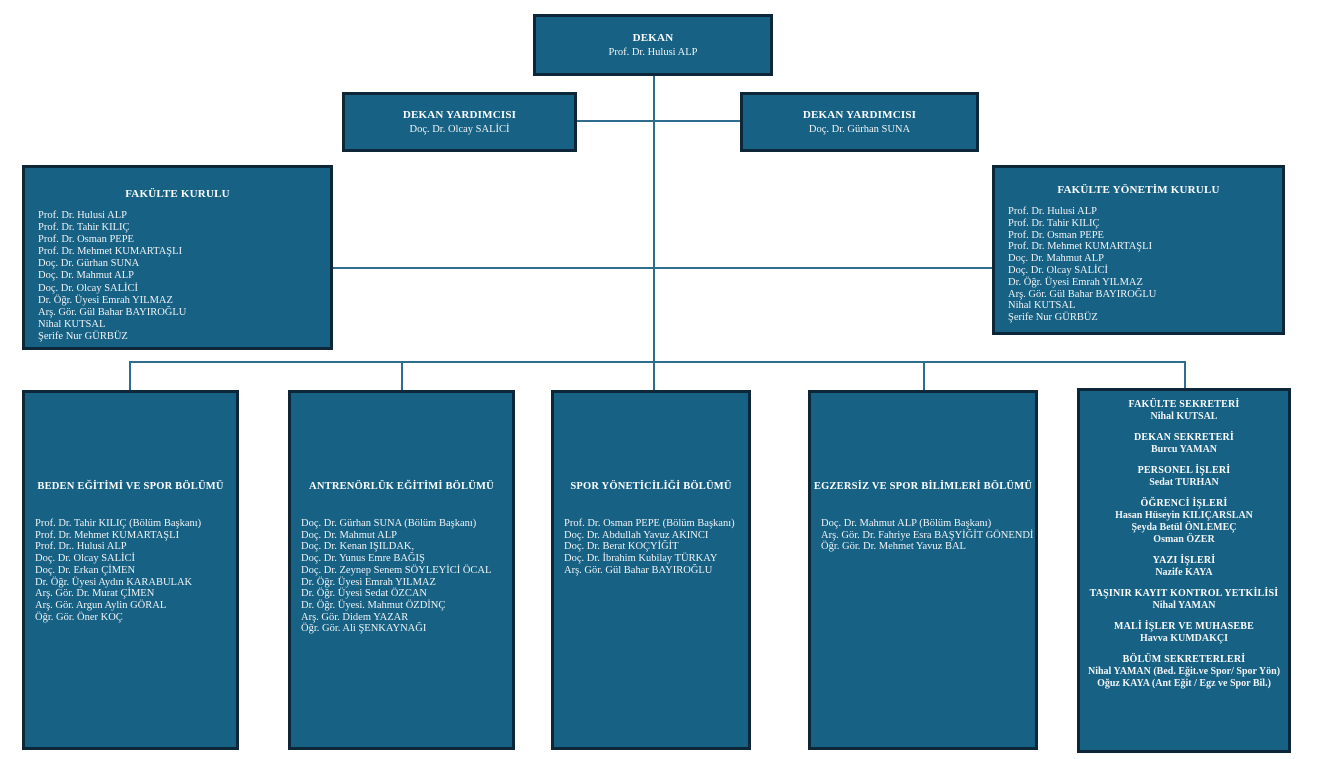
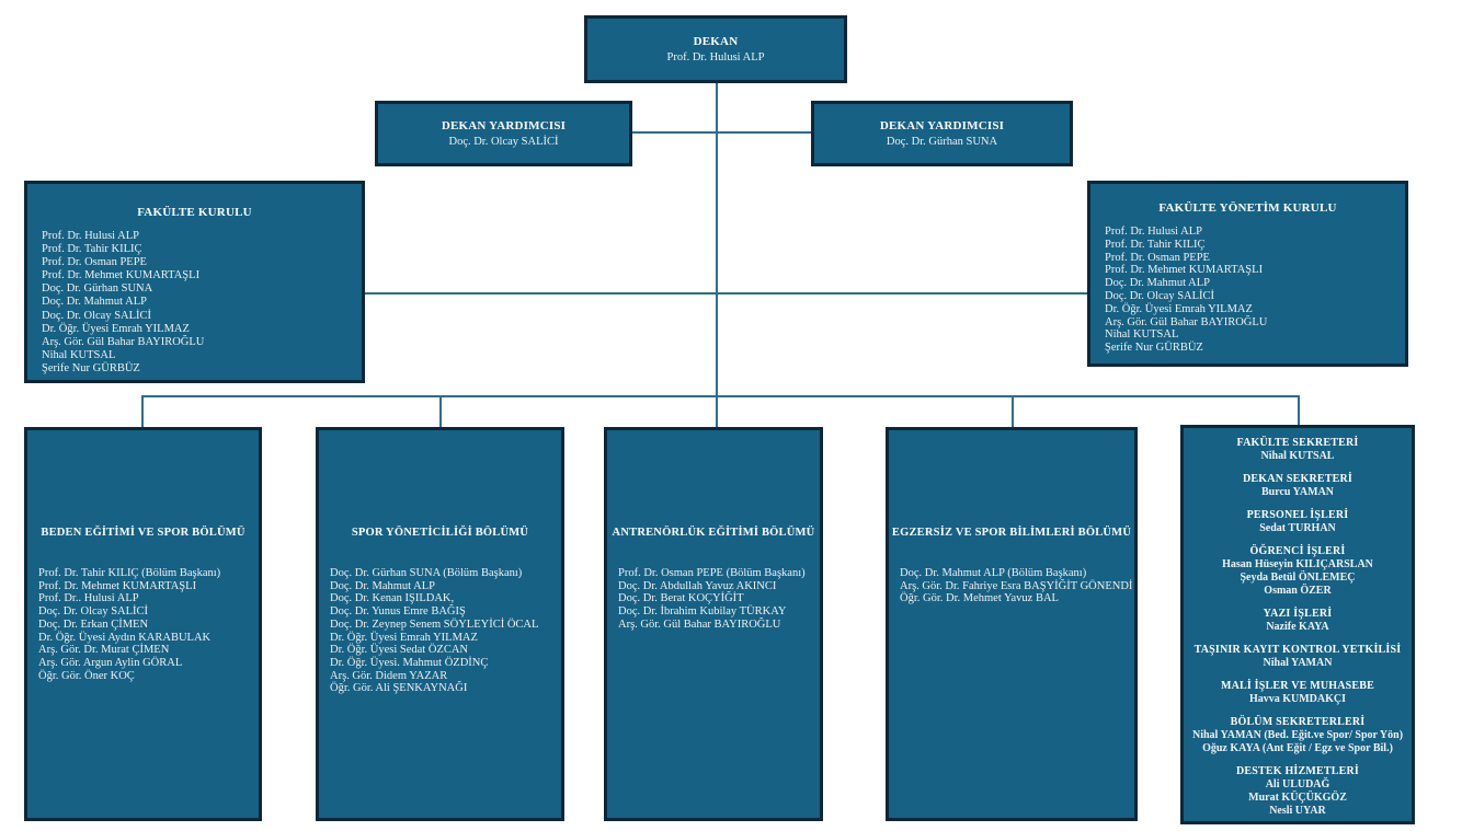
  DEKAN
  Prof. Dr. Hulusi ALP
  DEKAN YARDIMCISI
  Doç. Dr. Olcay SALİCİ
  DEKAN YARDIMCISI
  Doç. Dr. Gürhan SUNA
  FAKÜLTE KURULU
  Prof. Dr. Hulusi ALP
  Prof. Dr. Tahir KILIÇ
  Prof. Dr. Osman PEPE
  Prof. Dr. Mehmet KUMARTAŞLI
  Doç. Dr. Gürhan SUNA
  Doç. Dr. Mahmut ALP
  Doç. Dr. Olcay SALİCİ
  Dr. Öğr. Üyesi Emrah YILMAZ
  Arş. Gör. Gül Bahar BAYIROĞLU
  Nihal KUTSAL
  Şerife Nur GÜRBÜZ
  FAKÜLTE YÖNETİM KURULU
  Prof. Dr. Hulusi ALP
  Prof. Dr. Tahir KILIÇ
  Prof. Dr. Osman PEPE
  Prof. Dr. Mehmet KUMARTAŞLI
  Doç. Dr. Mahmut ALP
  Doç. Dr. Olcay SALİCİ
  Dr. Öğr. Üyesi Emrah YILMAZ
  Arş. Gör. Gül Bahar BAYIROĞLU
  Nihal KUTSAL
  Şerife Nur GÜRBÜZ
  BEDEN EĞİTİMİ VE SPOR BÖLÜMÜ
  Prof. Dr. Tahir KILIÇ (Bölüm Başkanı)
  Prof. Dr. Mehmet KUMARTAŞLI
  Prof. Dr.. Hulusi ALP
  Doç. Dr. Olcay SALİCİ
  Doç. Dr. Erkan ÇİMEN
  Dr. Öğr. Üyesi Aydın KARABULAK
  Arş. Gör. Dr. Murat ÇİMEN
  Arş. Gör. Argun Aylin GÖRAL
  Öğr. Gör. Öner KOÇ
- ANTRENÖRLÜK EĞİTİMİ BÖLÜMÜ
+ SPOR YÖNETİCİLİĞİ BÖLÜMÜ
  Doç. Dr. Gürhan SUNA (Bölüm Başkanı)
  Doç. Dr. Mahmut ALP
  Doç. Dr. Kenan IŞILDAK,
  Doç. Dr. Yunus Emre BAĞIŞ
  Doç. Dr. Zeynep Senem SÖYLEYİCİ ÖCAL
  Dr. Öğr. Üyesi Emrah YILMAZ
  Dr. Öğr. Üyesi Sedat ÖZCAN
  Dr. Öğr. Üyesi. Mahmut ÖZDİNÇ
  Arş. Gör. Didem YAZAR
  Öğr. Gör. Ali ŞENKAYNAĞI
- SPOR YÖNETİCİLİĞİ BÖLÜMÜ
+ ANTRENÖRLÜK EĞİTİMİ BÖLÜMÜ
  Prof. Dr. Osman PEPE (Bölüm Başkanı)
  Doç. Dr. Abdullah Yavuz AKINCI
  Doç. Dr. Berat KOÇYİĞİT
  Doç. Dr. İbrahim Kubilay TÜRKAY
  Arş. Gör. Gül Bahar BAYIROĞLU
  EGZERSİZ VE SPOR BİLİMLERİ BÖLÜMÜ
  Doç. Dr. Mahmut ALP (Bölüm Başkanı)
  Arş. Gör. Dr. Fahriye Esra BAŞYİĞİT GÖNENDİ
  Öğr. Gör. Dr. Mehmet Yavuz BAL
  FAKÜLTE SEKRETERİ
  Nihal KUTSAL
  DEKAN SEKRETERİ
  Burcu YAMAN
  PERSONEL İŞLERİ
  Sedat TURHAN
  ÖĞRENCİ İŞLERİ
  Hasan Hüseyin KILIÇARSLAN
  Şeyda Betül ÖNLEMEÇ
  Osman ÖZER
  YAZI İŞLERİ
  Nazife KAYA
  TAŞINIR KAYIT KONTROL YETKİLİSİ
  Nihal YAMAN
  MALİ İŞLER VE MUHASEBE
  Havva KUMDAKÇI
  BÖLÜM SEKRETERLERİ
  Nihal YAMAN (Bed. Eğit.ve Spor/ Spor Yön)
  Oğuz KAYA (Ant Eğit / Egz ve Spor Bil.)
+ DESTEK HİZMETLERİ
+ Ali ULUDAĞ
+ Murat KÜÇÜKGÖZ
+ Nesli UYAR
